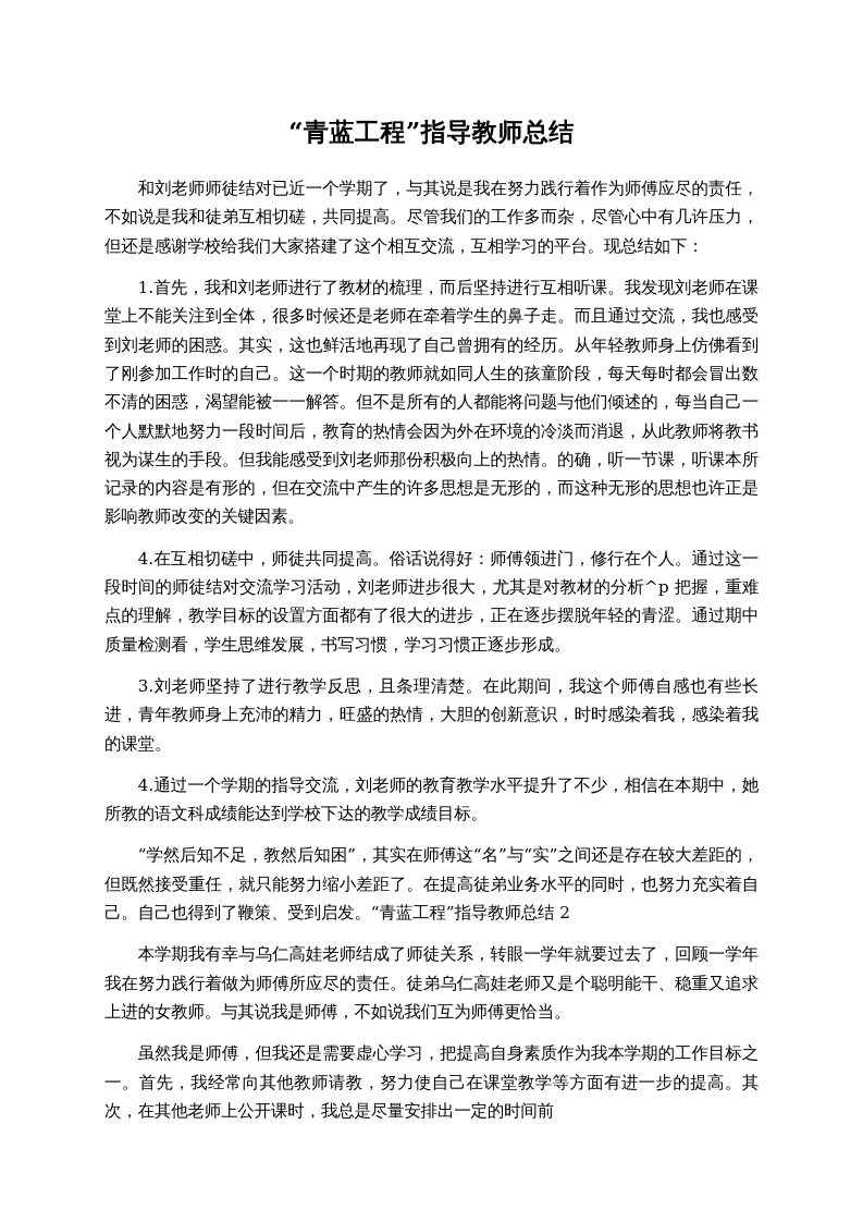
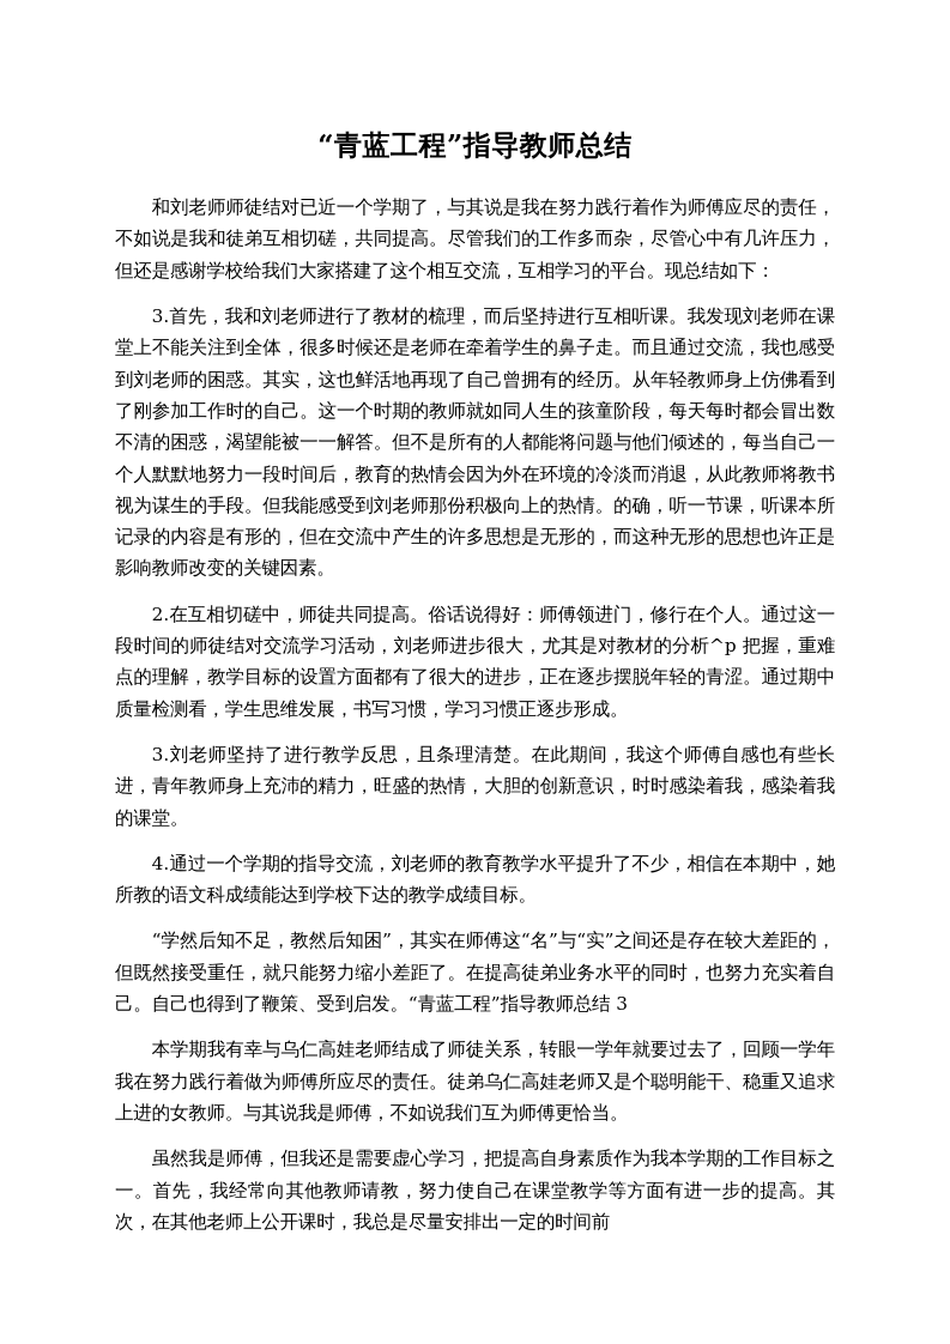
  “青蓝工程”指导教师总结
  和刘老师师徒结对已近一个学期了，与其说是我在努力践行着作为师傅应尽的责任，不如说是我和徒弟互相切磋，共同提高。尽管我们的工作多而杂，尽管心中有几许压力，但还是感谢学校给我们大家搭建了这个相互交流，互相学习的平台。现总结如下：
- 1.首先，我和刘老师进行了教材的梳理，而后坚持进行互相听课。我发现刘老师在课堂上不能关注到全体，很多时候还是老师在牵着学生的鼻子走。而且通过交流，我也感受到刘老师的困惑。其实，这也鲜活地再现了自己曾拥有的经历。从年轻教师身上仿佛看到了刚参加工作时的自己。这一个时期的教师就如同人生的孩童阶段，每天每时都会冒出数不清的困惑，渴望能被一一解答。但不是所有的人都能将问题与他们倾述的，每当自己一个人默默地努力一段时间后，教育的热情会因为外在环境的冷淡而消退，从此教师将教书视为谋生的手段。但我能感受到刘老师那份积极向上的热情。的确，听一节课，听课本所记录的内容是有形的，但在交流中产生的许多思想是无形的，而这种无形的思想也许正是影响教师改变的关键因素。
+ 3.首先，我和刘老师进行了教材的梳理，而后坚持进行互相听课。我发现刘老师在课堂上不能关注到全体，很多时候还是老师在牵着学生的鼻子走。而且通过交流，我也感受到刘老师的困惑。其实，这也鲜活地再现了自己曾拥有的经历。从年轻教师身上仿佛看到了刚参加工作时的自己。这一个时期的教师就如同人生的孩童阶段，每天每时都会冒出数不清的困惑，渴望能被一一解答。但不是所有的人都能将问题与他们倾述的，每当自己一个人默默地努力一段时间后，教育的热情会因为外在环境的冷淡而消退，从此教师将教书视为谋生的手段。但我能感受到刘老师那份积极向上的热情。的确，听一节课，听课本所记录的内容是有形的，但在交流中产生的许多思想是无形的，而这种无形的思想也许正是影响教师改变的关键因素。
- 4.在互相切磋中，师徒共同提高。俗话说得好：师傅领进门，修行在个人。通过这一段时间的师徒结对交流学习活动，刘老师进步很大，尤其是对教材的分析^p 把握，重难点的理解，教学目标的设置方面都有了很大的进步，正在逐步摆脱年轻的青涩。通过期中质量检测看，学生思维发展，书写习惯，学习习惯正逐步形成。
+ 2.在互相切磋中，师徒共同提高。俗话说得好：师傅领进门，修行在个人。通过这一段时间的师徒结对交流学习活动，刘老师进步很大，尤其是对教材的分析^p 把握，重难点的理解，教学目标的设置方面都有了很大的进步，正在逐步摆脱年轻的青涩。通过期中质量检测看，学生思维发展，书写习惯，学习习惯正逐步形成。
  3.刘老师坚持了进行教学反思，且条理清楚。在此期间，我这个师傅自感也有些长进，青年教师身上充沛的精力，旺盛的热情，大胆的创新意识，时时感染着我，感染着我的课堂。
  4.通过一个学期的指导交流，刘老师的教育教学水平提升了不少，相信在本期中，她所教的语文科成绩能达到学校下达的教学成绩目标。
- “学然后知不足，教然后知困”，其实在师傅这“名”与“实”之间还是存在较大差距的，但既然接受重任，就只能努力缩小差距了。在提高徒弟业务水平的同时，也努力充实着自己。自己也得到了鞭策、受到启发。“青蓝工程”指导教师总结 2
+ “学然后知不足，教然后知困”，其实在师傅这“名”与“实”之间还是存在较大差距的，但既然接受重任，就只能努力缩小差距了。在提高徒弟业务水平的同时，也努力充实着自己。自己也得到了鞭策、受到启发。“青蓝工程”指导教师总结 3
  本学期我有幸与乌仁高娃老师结成了师徒关系，转眼一学年就要过去了，回顾一学年我在努力践行着做为师傅所应尽的责任。徒弟乌仁高娃老师又是个聪明能干、稳重又追求上进的女教师。与其说我是师傅，不如说我们互为师傅更恰当。
  虽然我是师傅，但我还是需要虚心学习，把提高自身素质作为我本学期的工作目标之一。首先，我经常向其他教师请教，努力使自己在课堂教学等方面有进一步的提高。其次，在其他老师上公开课时，我总是尽量安排出一定的时间前
